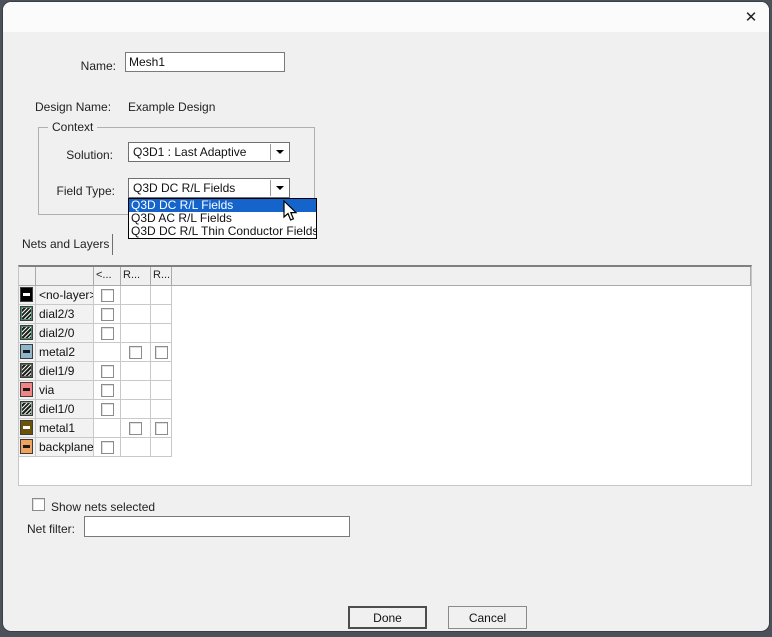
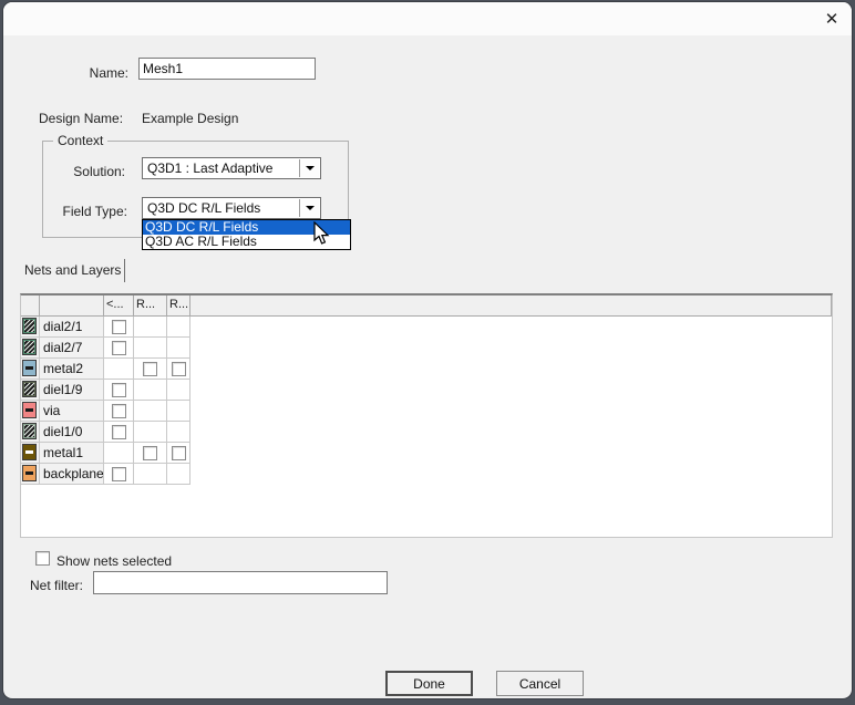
  ✕
  Name:
  Mesh1
  Design Name:
  Example Design
  Context
  Solution:
  Q3D1 : Last Adaptive
  Field Type:
  Q3D DC R/L Fields
  Q3D DC R/L Fields
  Q3D AC R/L Fields
- Q3D DC R/L Thin Conductor Fields
  Nets and Layers
  <...
  R...
  R...
- <no-layer>
- dial2/3
+ dial2/1
- dial2/0
+ dial2/7
  metal2
  diel1/9
  via
  diel1/0
  metal1
  backplane
  Show nets selected
  Net filter:
  Done
  Cancel
